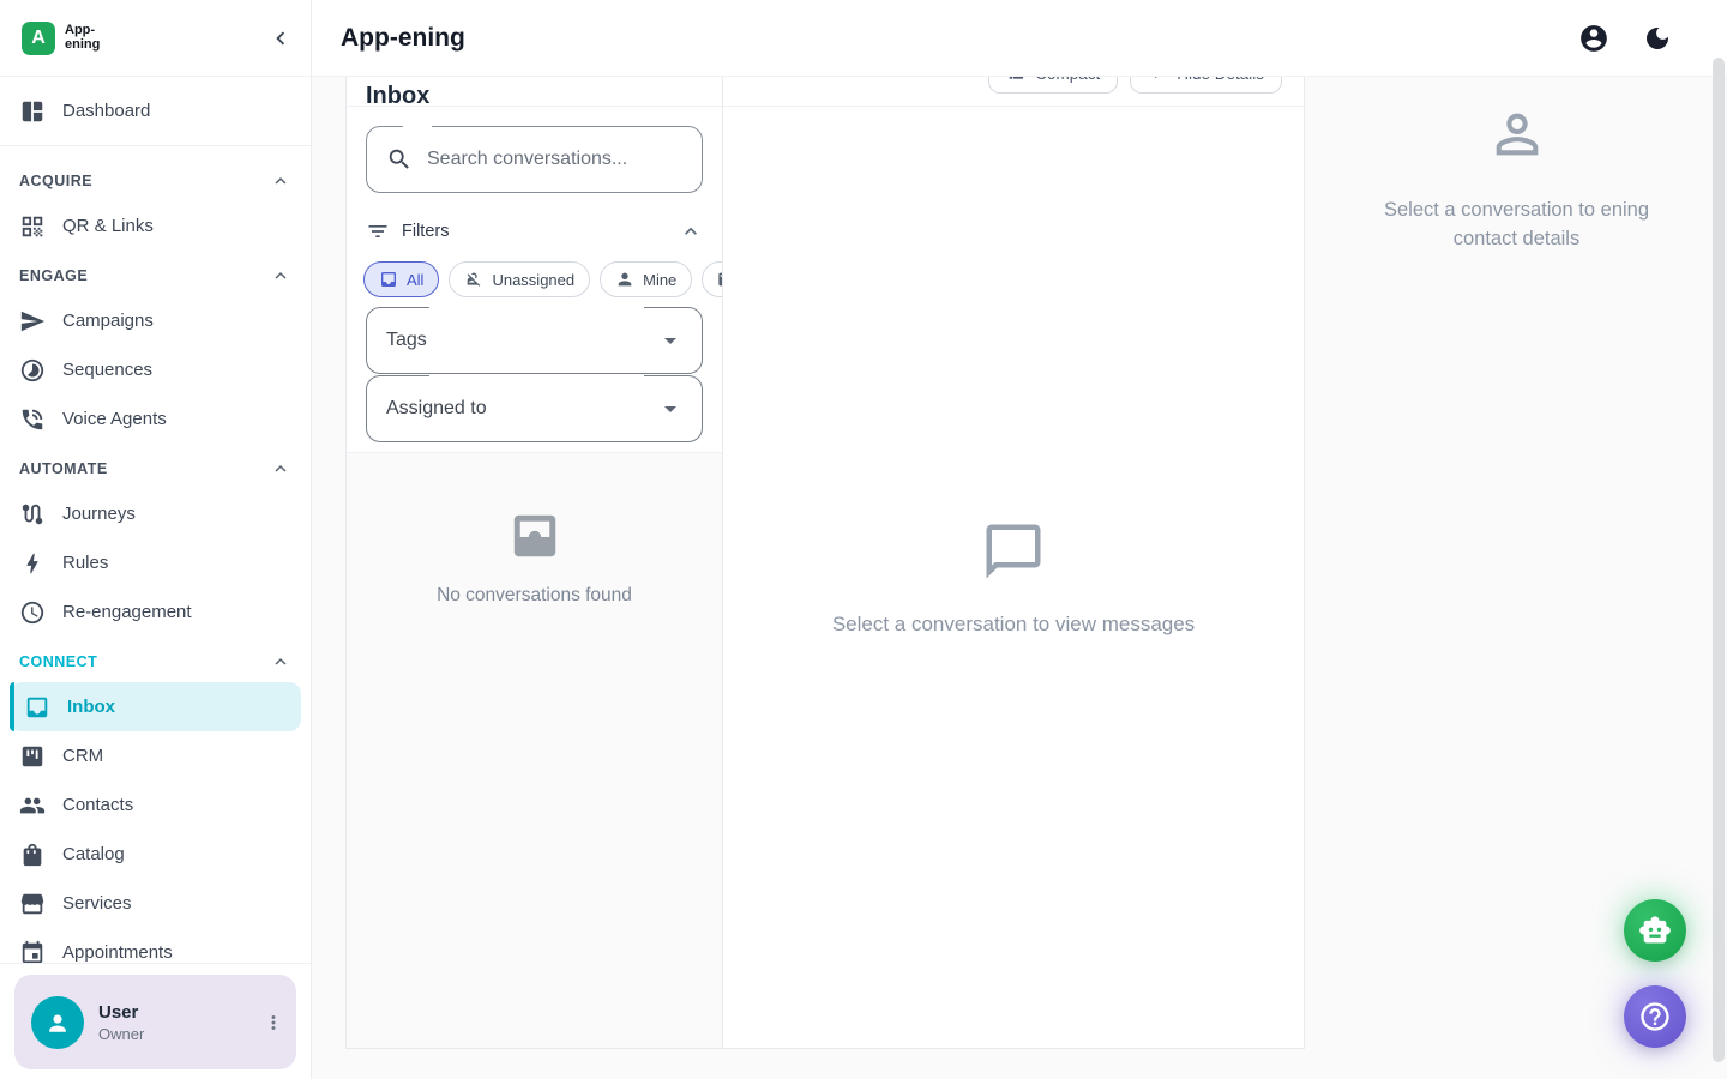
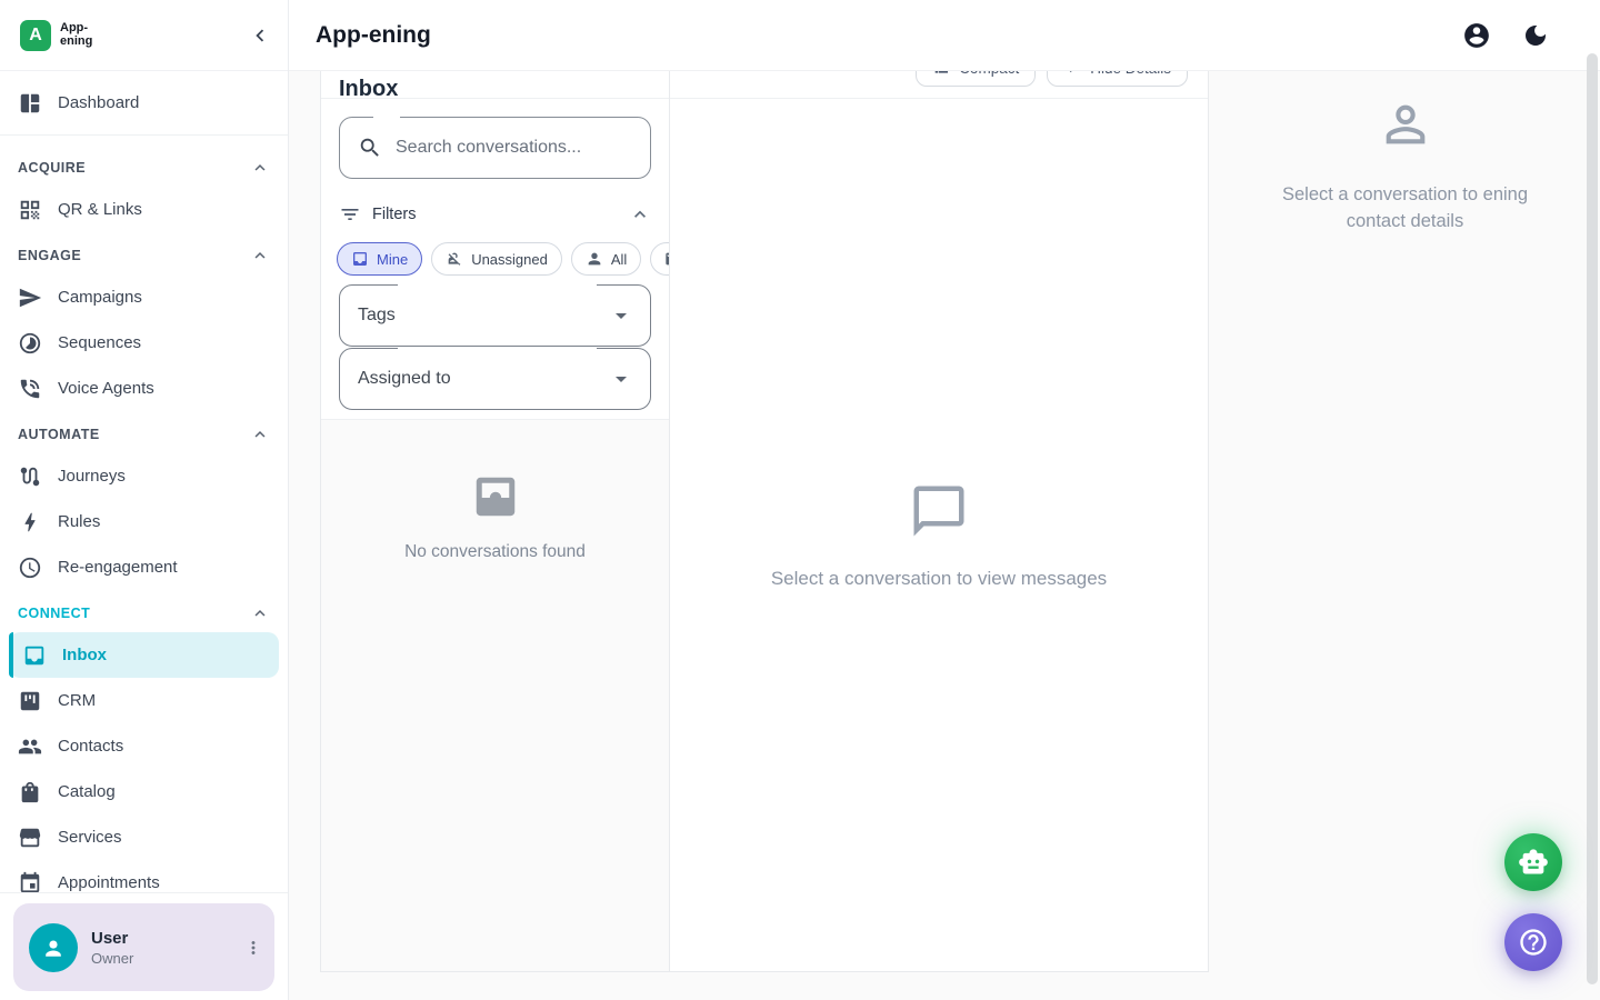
  A
  App-
  ening
  Dashboard
  ACQUIRE
  QR & Links
  ENGAGE
  Campaigns
  Sequences
  Voice Agents
  AUTOMATE
  Journeys
  Rules
  Re-engagement
  CONNECT
  Inbox
  CRM
  Contacts
  Catalog
  Services
  Appointments
  User
  Owner
  App-ening
  Inbox
  Search conversations...
  Filters
- All
+ Mine
  Unassigned
- Mine
+ All
  Tags
  Assigned to
  No conversations found
  Select a conversation to view messages
  Select a conversation to ening
  contact details
